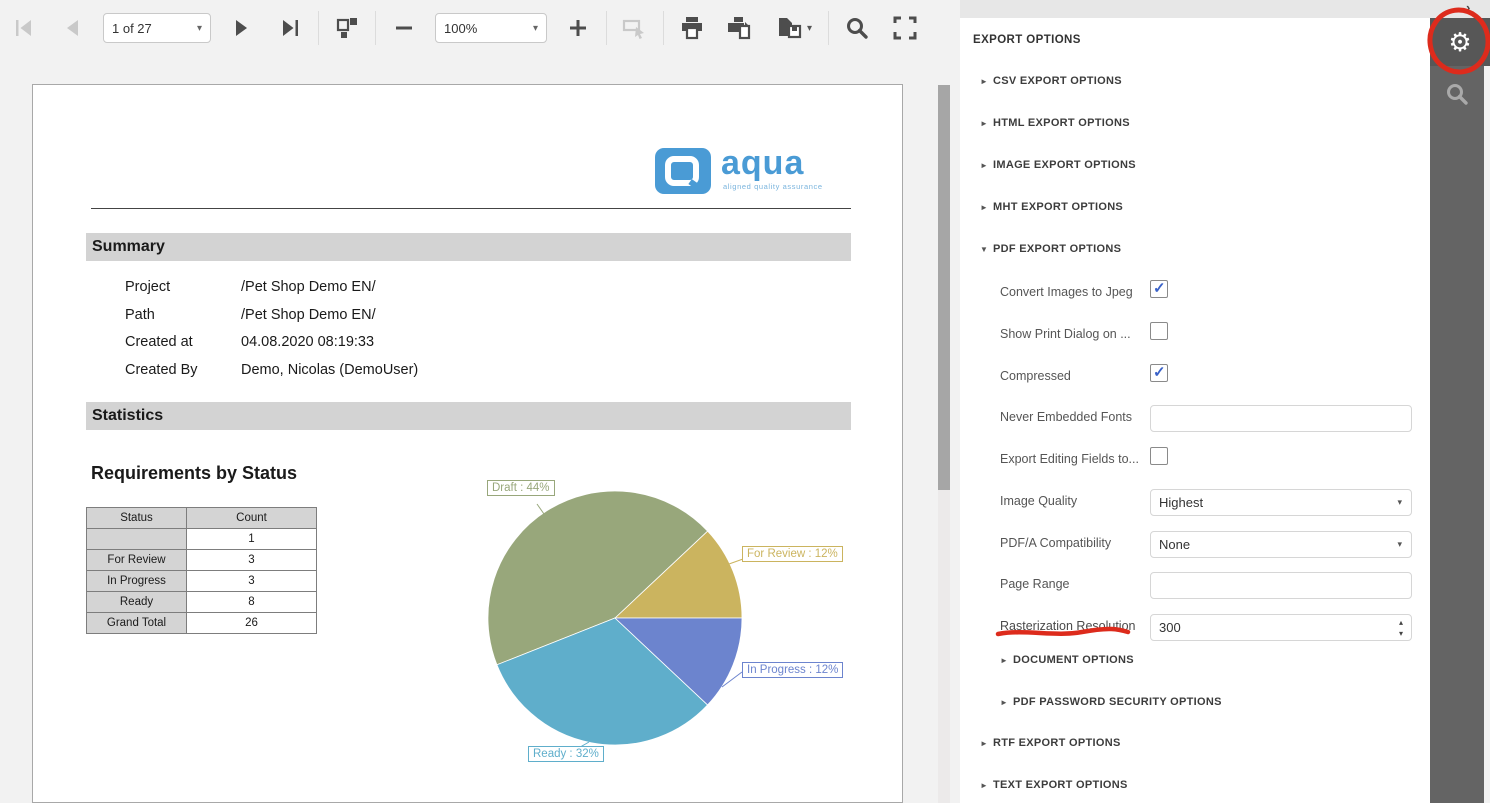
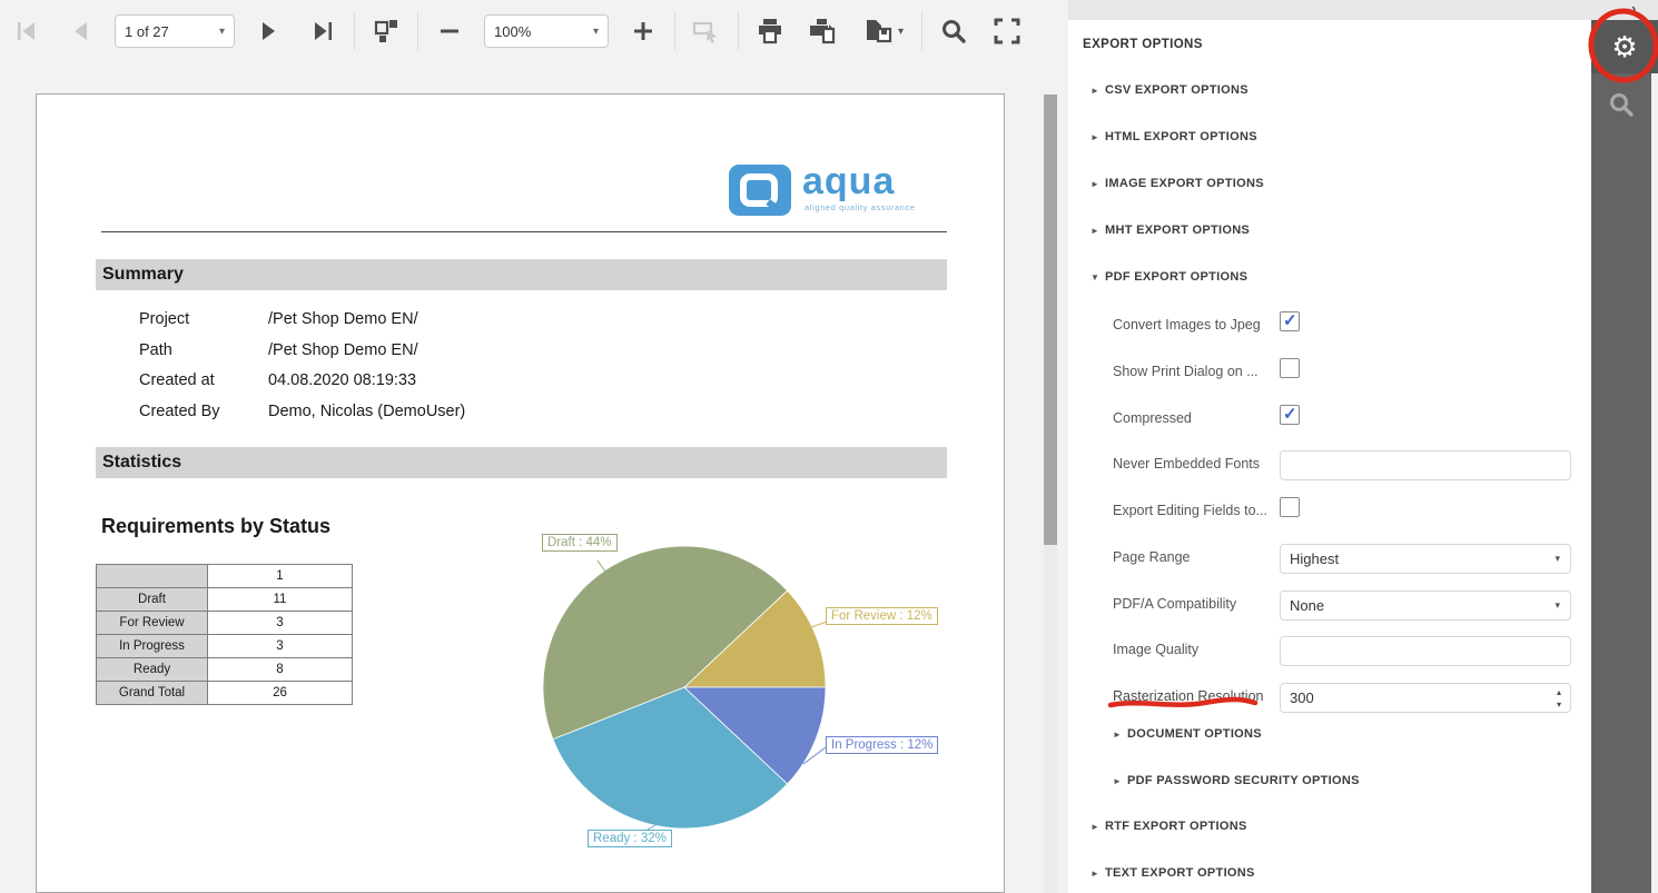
  1 of 27
  ▾
  100%
  ▾
  ▾
  aqua
  aligned quality assurance
  Summary
  Project
  /Pet Shop Demo EN/
  Path
  /Pet Shop Demo EN/
  Created at
  04.08.2020 08:19:33
  Created By
  Demo, Nicolas (DemoUser)
  Statistics
  Requirements by Status
- Status	Count
  	1
+ Draft	11
  For Review	3
  In Progress	3
  Ready	8
  Grand Total	26
  Draft : 44%
  For Review : 12%
  In Progress : 12%
  Ready : 32%
  ›
  EXPORT OPTIONS
  ►
  CSV EXPORT OPTIONS
  ►
  HTML EXPORT OPTIONS
  ►
  IMAGE EXPORT OPTIONS
  ►
  MHT EXPORT OPTIONS
  ▼
  PDF EXPORT OPTIONS
  Convert Images to Jpeg
  Show Print Dialog on ...
  Compressed
  Never Embedded Fonts
  Export Editing Fields to...
- Image Quality
+ Page Range
  Highest
  ▾
  PDF/A Compatibility
  None
  ▾
- Page Range
+ Image Quality
  Rasterization Resolution
  300
  ▴
  ▾
  ►
  DOCUMENT OPTIONS
  ►
  PDF PASSWORD SECURITY OPTIONS
  ►
  RTF EXPORT OPTIONS
  ►
  TEXT EXPORT OPTIONS
  ⚙
